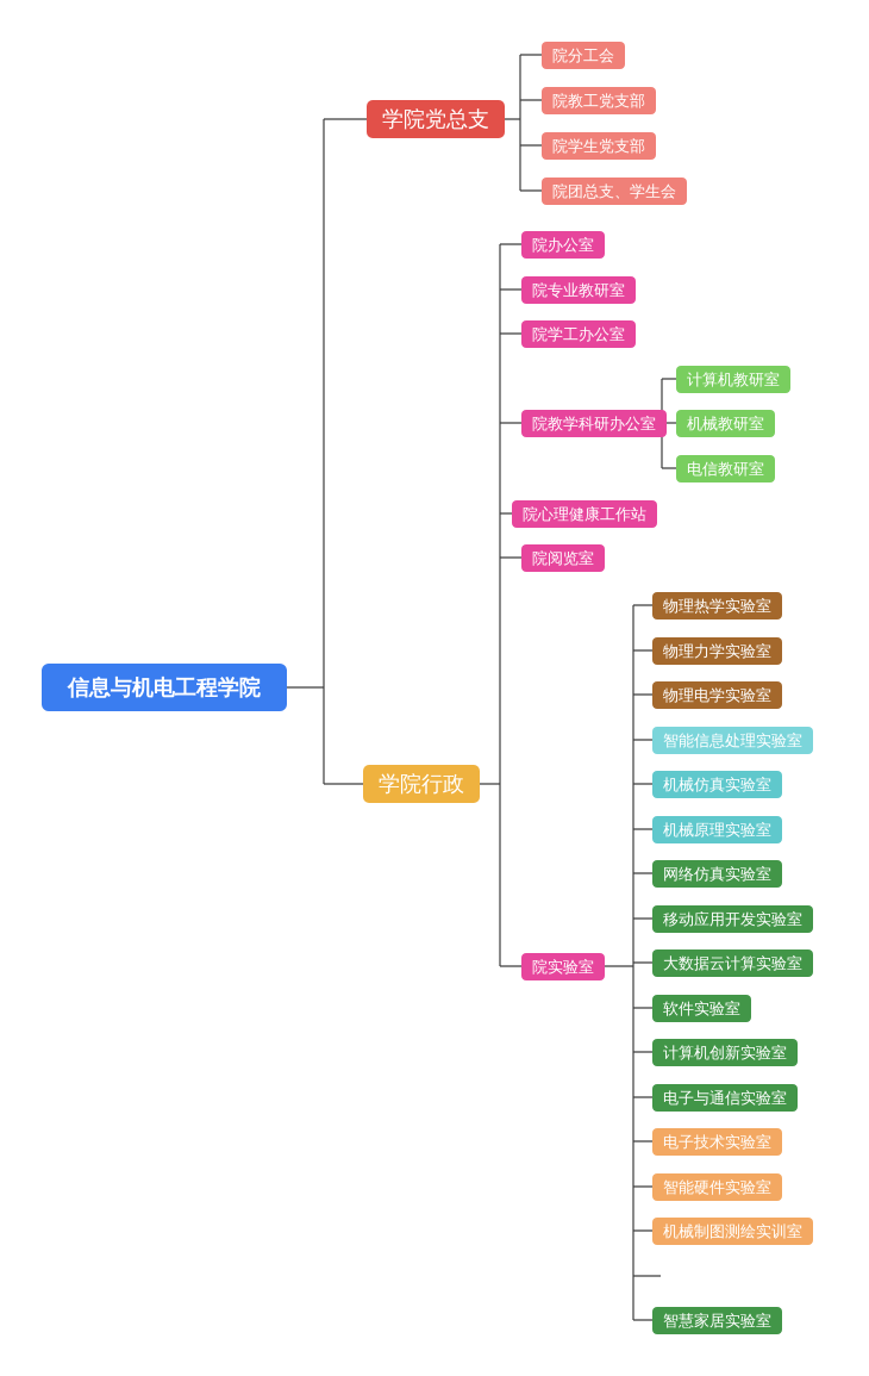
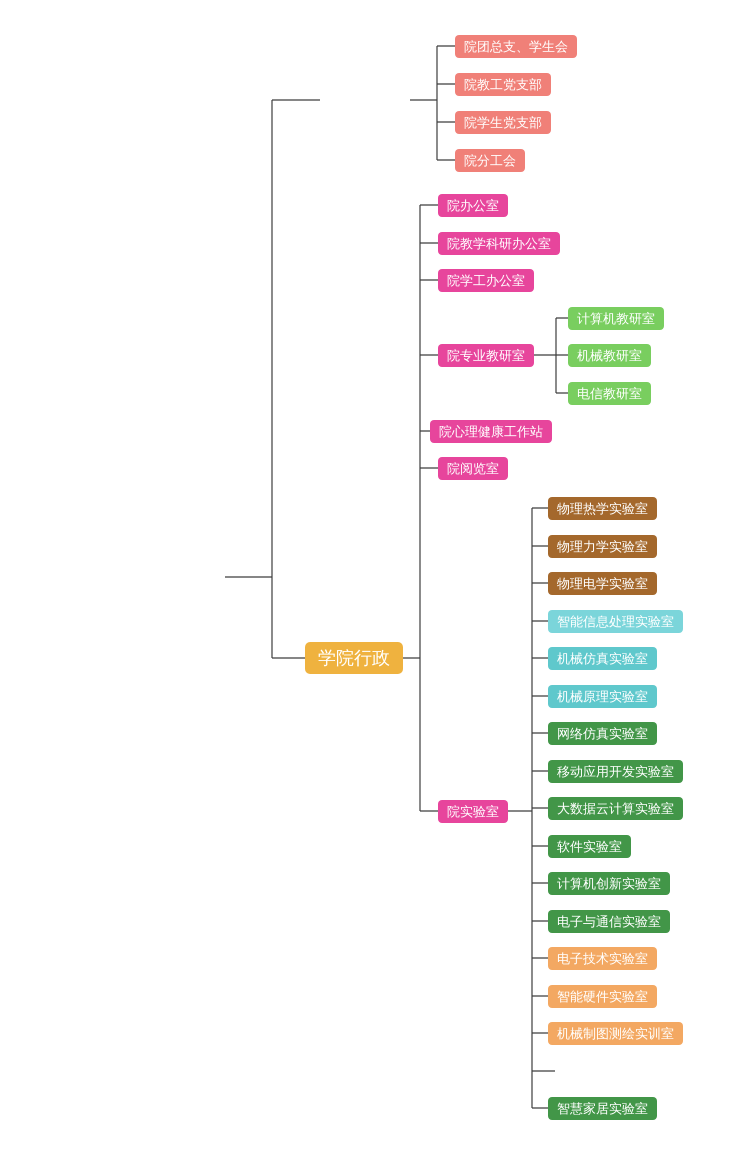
- 信息与机电工程学院
- 学院党总支
  学院行政
- 院分工会
+ 院团总支、学生会
  院教工党支部
  院学生党支部
- 院团总支、学生会
+ 院分工会
  院办公室
- 院专业教研室
+ 院教学科研办公室
  院学工办公室
- 院教学科研办公室
+ 院专业教研室
  院心理健康工作站
  院阅览室
  院实验室
  计算机教研室
  机械教研室
  电信教研室
  物理热学实验室
  物理力学实验室
  物理电学实验室
  智能信息处理实验室
  机械仿真实验室
  机械原理实验室
  网络仿真实验室
  移动应用开发实验室
  大数据云计算实验室
  软件实验室
  计算机创新实验室
  电子与通信实验室
  电子技术实验室
  智能硬件实验室
  机械制图测绘实训室
  智慧家居实验室
